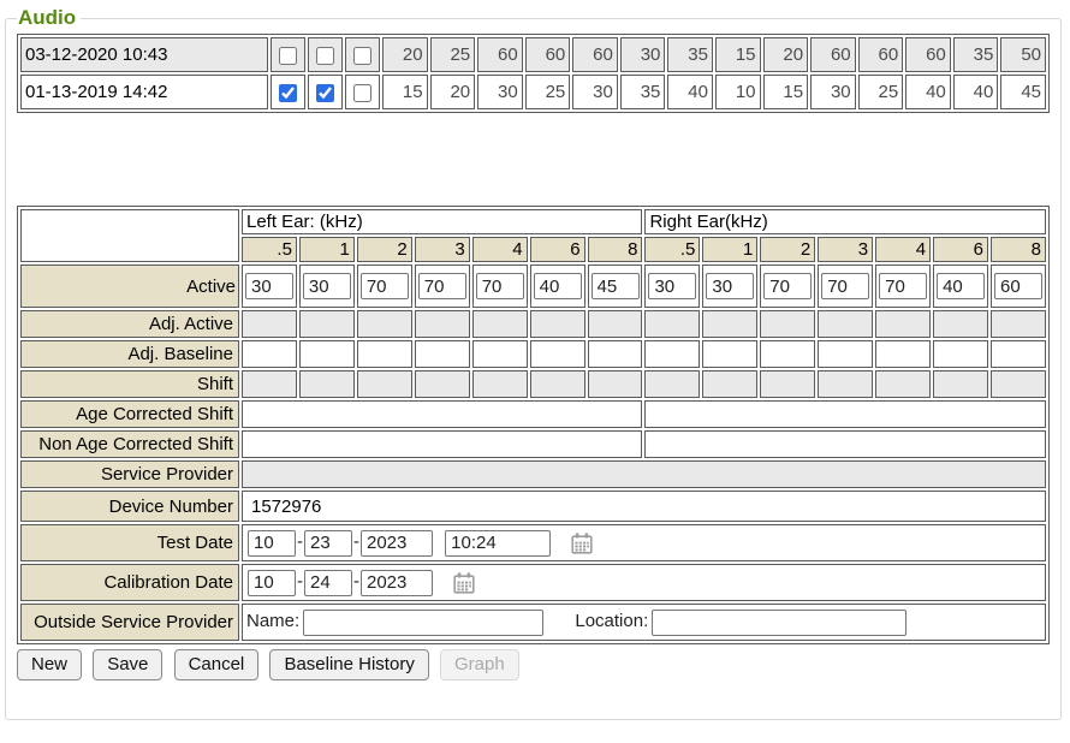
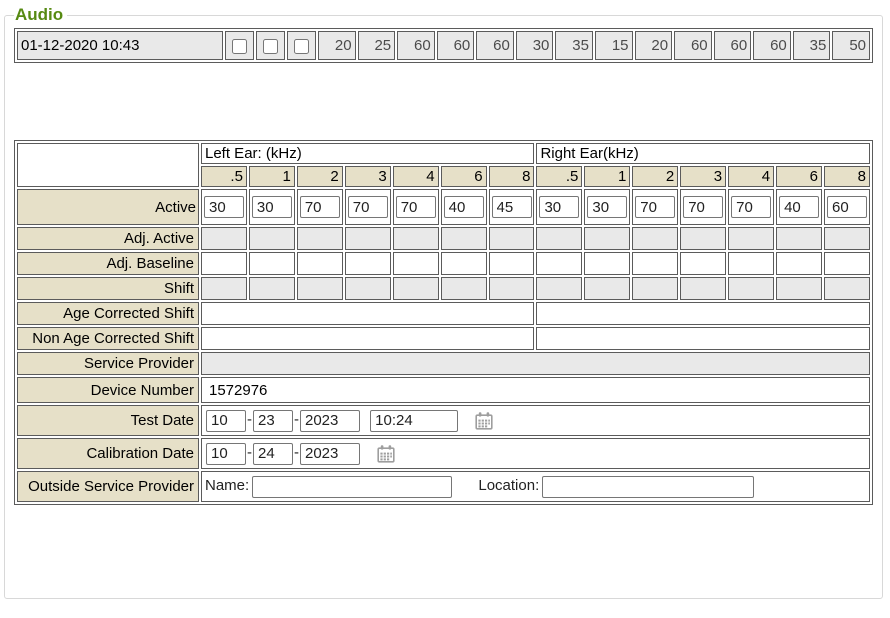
  Audio
- 03-12-2020 10:43				20	25	60	60	60	30	35	15	20	60	60	60	35	50
+ 01-12-2020 10:43				20	25	60	60	60	30	35	15	20	60	60	60	35	50
- 01-13-2019 14:42				15	20	30	25	30	35	40	10	15	30	25	40	40	45
  	Left Ear: (kHz)	Right Ear(kHz)
  .5	1	2	3	4	6	8	.5	1	2	3	4	6	8
  Active	30	30	70	70	70	40	45	30	30	70	70	70	40	60
  Adj. Active
  Adj. Baseline
  Shift
  Age Corrected Shift
  Non Age Corrected Shift
  Service Provider
  Device Number	1572976
  Test Date	10 - 23 - 2023 10:24
  Calibration Date	10 - 24 - 2023
  Outside Service Provider	Name: Location:
- New Save Cancel Baseline History Graph
